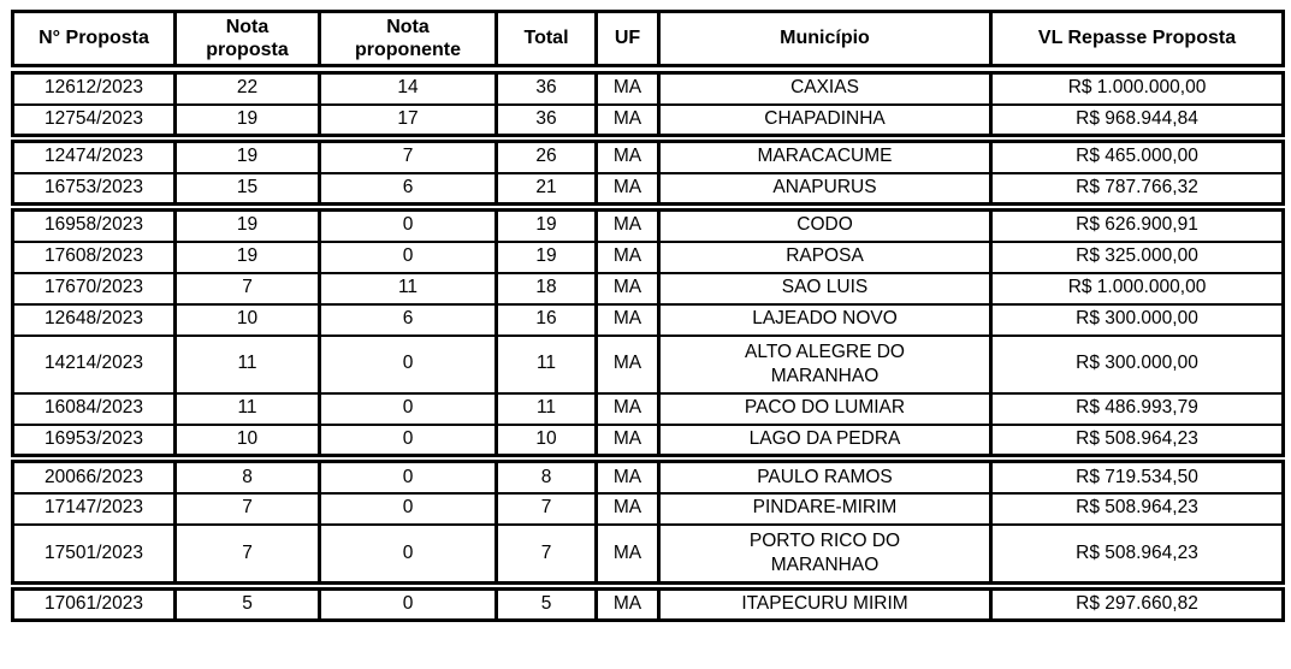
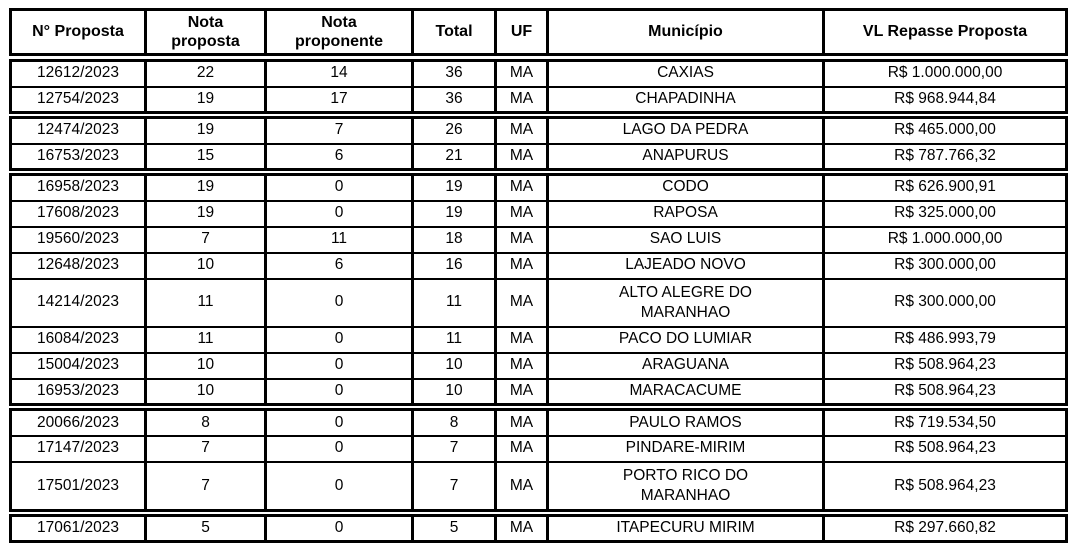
  N° Proposta	Nota proposta	Nota proponente	Total	UF	Município	VL Repasse Proposta
  12612/2023	22	14	36	MA	CAXIAS	R$ 1.000.000,00
  12754/2023	19	17	36	MA	CHAPADINHA	R$ 968.944,84
- 12474/2023	19	7	26	MA	MARACACUME	R$ 465.000,00
+ 12474/2023	19	7	26	MA	LAGO DA PEDRA	R$ 465.000,00
  16753/2023	15	6	21	MA	ANAPURUS	R$ 787.766,32
  16958/2023	19	0	19	MA	CODO	R$ 626.900,91
  17608/2023	19	0	19	MA	RAPOSA	R$ 325.000,00
- 17670/2023	7	11	18	MA	SAO LUIS	R$ 1.000.000,00
+ 19560/2023	7	11	18	MA	SAO LUIS	R$ 1.000.000,00
  12648/2023	10	6	16	MA	LAJEADO NOVO	R$ 300.000,00
  14214/2023	11	0	11	MA	ALTO ALEGRE DO MARANHAO	R$ 300.000,00
  16084/2023	11	0	11	MA	PACO DO LUMIAR	R$ 486.993,79
+ 15004/2023	10	0	10	MA	ARAGUANA	R$ 508.964,23
- 16953/2023	10	0	10	MA	LAGO DA PEDRA	R$ 508.964,23
+ 16953/2023	10	0	10	MA	MARACACUME	R$ 508.964,23
  20066/2023	8	0	8	MA	PAULO RAMOS	R$ 719.534,50
  17147/2023	7	0	7	MA	PINDARE-MIRIM	R$ 508.964,23
  17501/2023	7	0	7	MA	PORTO RICO DO MARANHAO	R$ 508.964,23
  17061/2023	5	0	5	MA	ITAPECURU MIRIM	R$ 297.660,82
